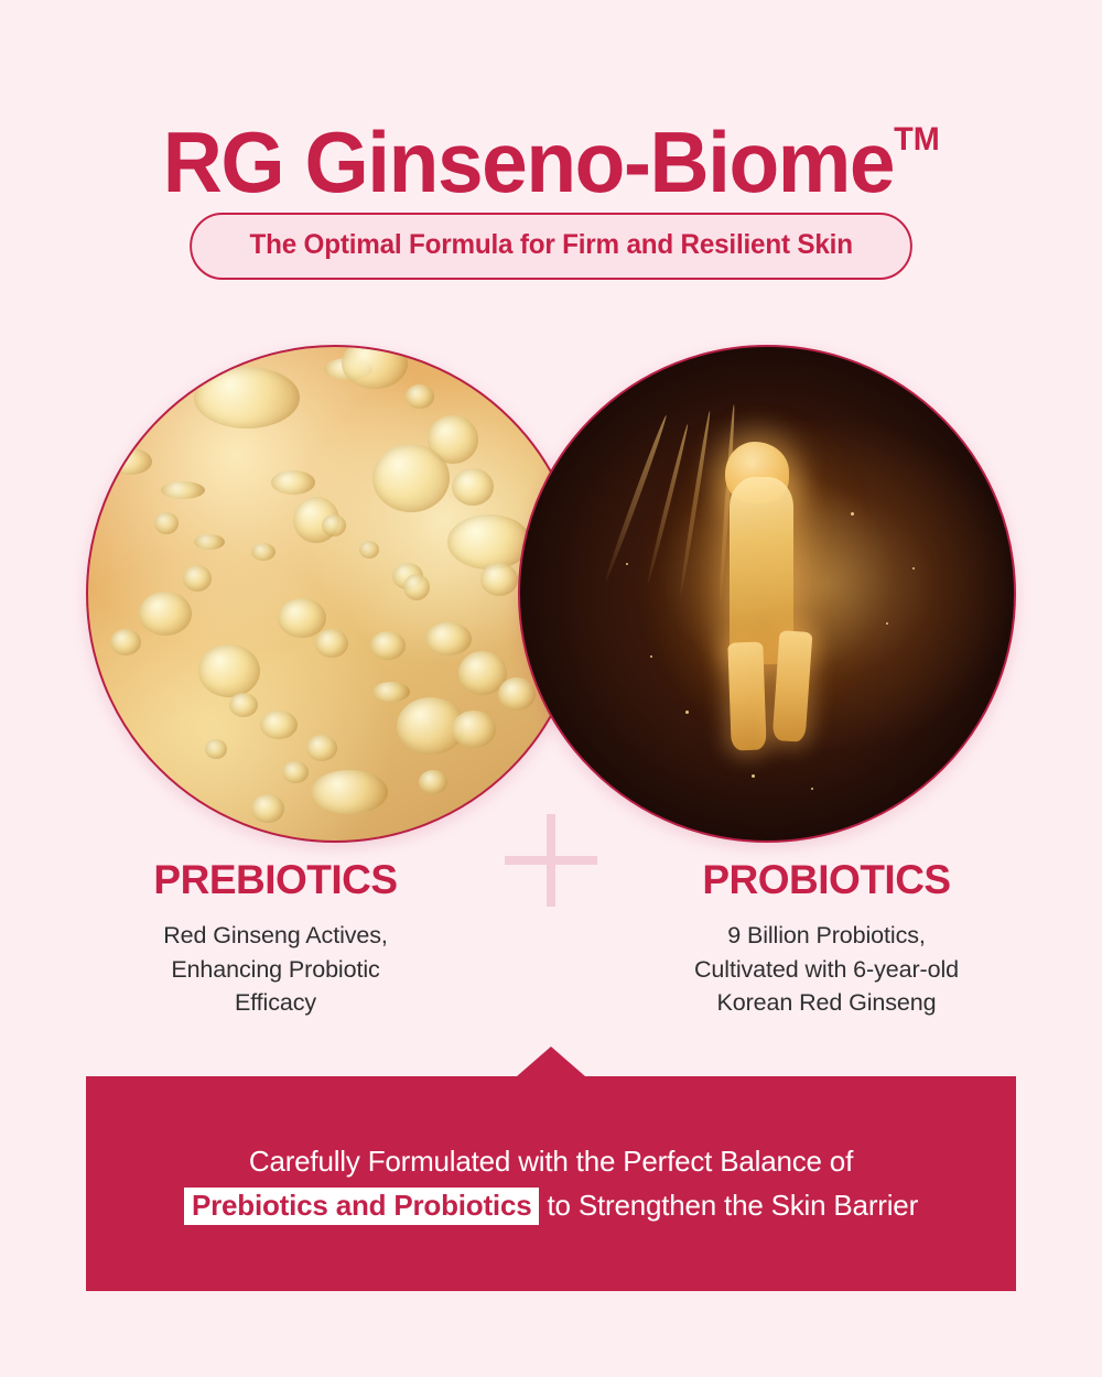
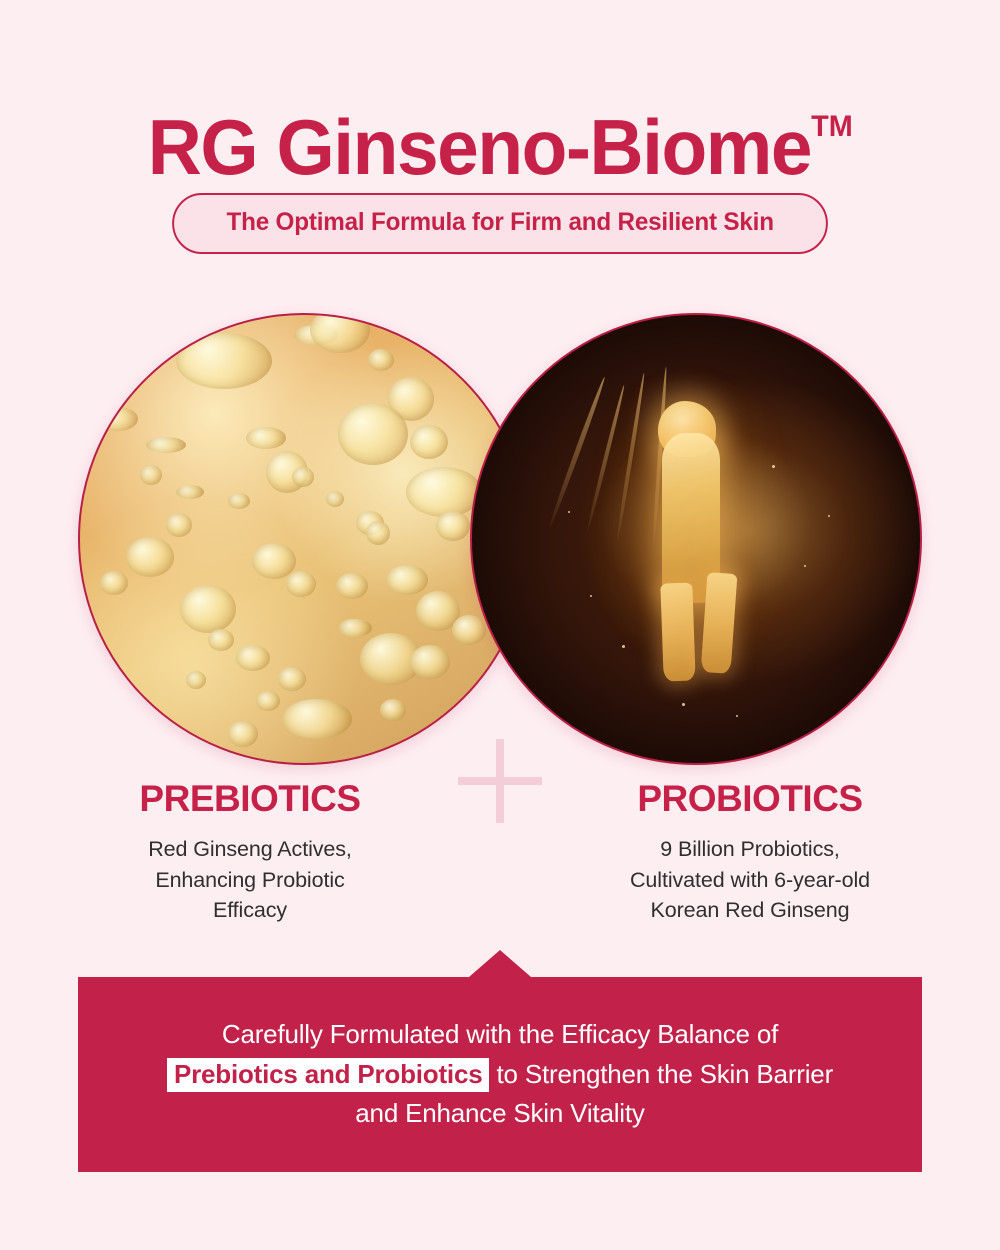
  RG Ginseno-BiomeTM
  The Optimal Formula for Firm and Resilient Skin
  PREBIOTICS
  Red Ginseng Actives,
  Enhancing Probiotic
  Efficacy
  PROBIOTICS
  9 Billion Probiotics,
  Cultivated with 6-year-old
  Korean Red Ginseng
- Carefully Formulated with the Perfect Balance of
+ Carefully Formulated with the Efficacy Balance of
  Prebiotics and Probiotics to Strengthen the Skin Barrier
+ and Enhance Skin Vitality
